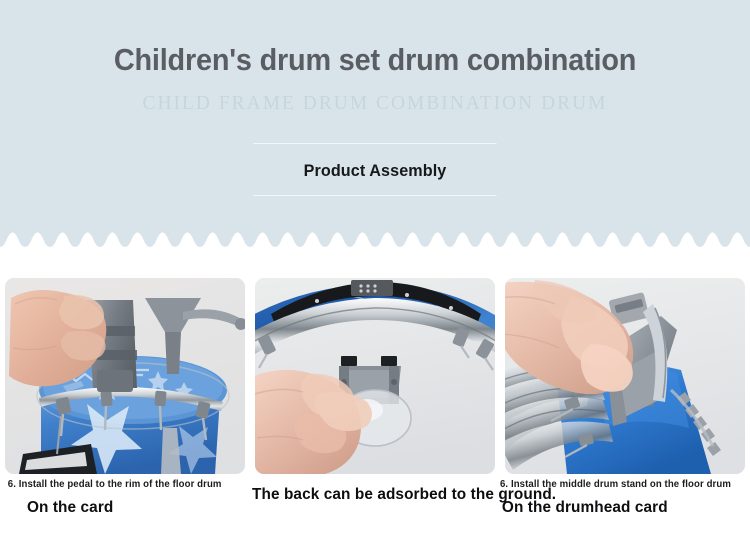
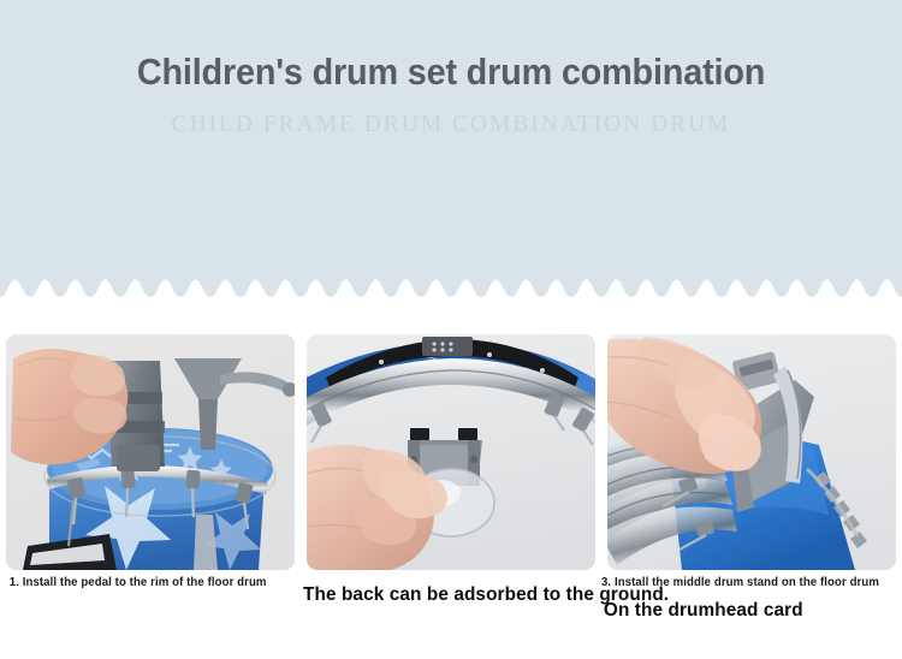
  Children's drum set drum combination
- Product Assembly
- 6. Install the pedal to the rim of the floor drum
+ 1. Install the pedal to the rim of the floor drum
- On the card
  The back can be adsorbed to the
- 6. Install the middle drum stand on the floor drum
+ 3. Install the middle drum stand on the floor drum
  On the drumhead card
